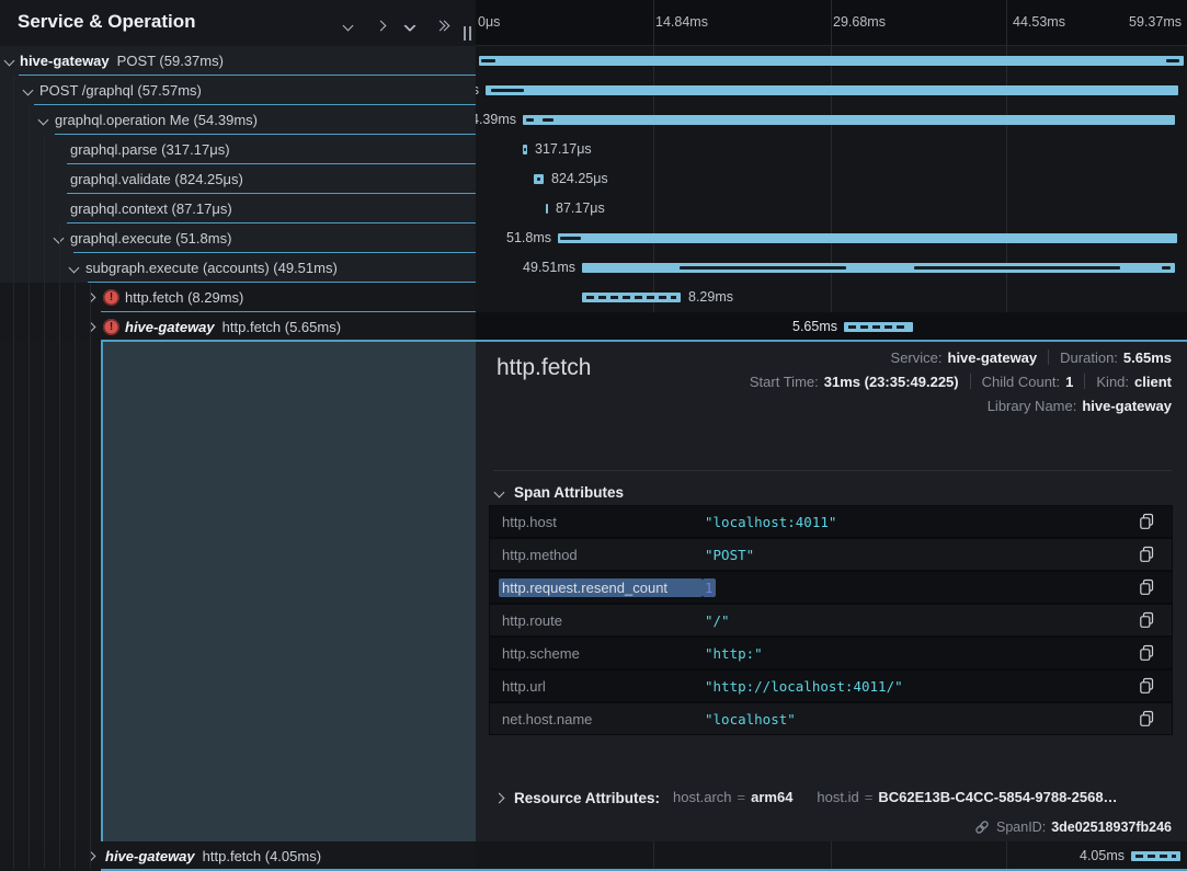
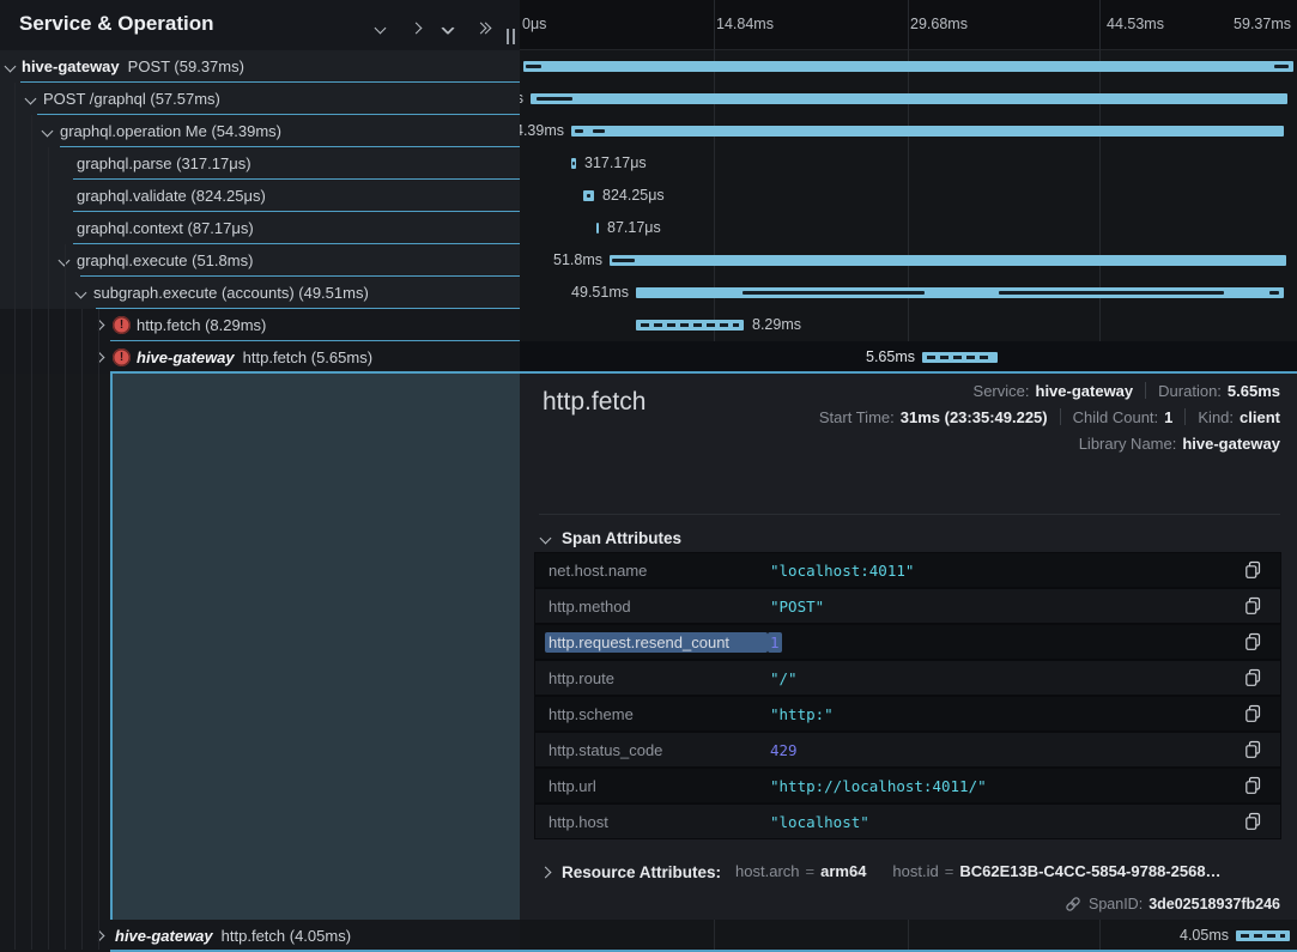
  0μs
  14.84ms
  29.68ms
  44.53ms
  59.37ms
  .39ms
  317.17μs
  824.25μs
  87.17μs
  51.8ms
  49.51ms
  8.29ms
  5.65ms
  http.fetch
  Service:
  hive-gateway
  Duration:
  5.65ms
  Start Time:
  31ms (23:35:49.225)
  Child Count:
  1
  Kind:
  client
  Library Name:
  hive-gateway
  Span Attributes
- http.host
+ net.host.name
  "localhost:4011"
  http.method
  "POST"
  http.request.resend_count
  1
  http.route
  "/"
  http.scheme
  "http:"
+ http.status_code
+ 429
  http.url
  "http://localhost:4011/"
- net.host.name
+ http.host
  "localhost"
  Resource Attributes:
  host.arch = arm64 host.id = BC62E13B-C4CC-5854-9788-2568…
  SpanID:
  3de02518937fb246
  4.05ms
  Service & Operation
  hive-gateway POST (59.37ms)
  POST /graphql (57.57ms)
  graphql.operation Me (54.39ms)
  graphql.parse (317.17μs)
  graphql.validate (824.25μs)
  graphql.context (87.17μs)
  graphql.execute (51.8ms)
  subgraph.execute (accounts) (49.51ms)
  !
  http.fetch (8.29ms)
  !
  hive-gateway http.fetch (5.65ms)
  hive-gateway http.fetch (4.05ms)
